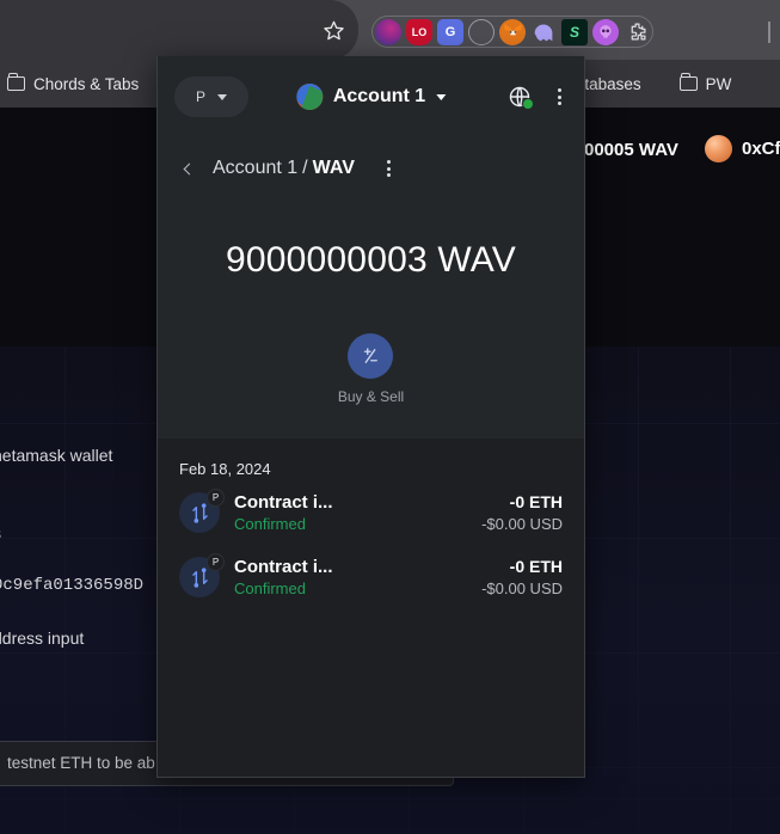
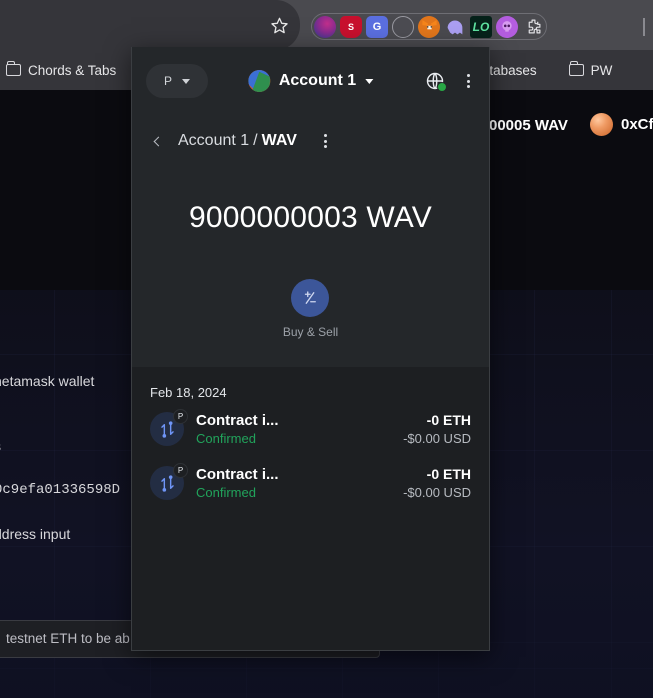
  00005 WAV
  0xCf
  etamask wallet
  c9efa01336598D
  dress input
  testnet ETH to be ab
- LO
+ S
  G
- S
+ LO
  Chords & Tabs
  tabases
  PW
  P
  Account 1
  Account 1 / WAV
  9000000003 WAV
  Buy & Sell
  Feb 18, 2024
  P
  Contract i...
  Confirmed
  -0 ETH
  -$0.00 USD
  P
  Contract i...
  Confirmed
  -0 ETH
  -$0.00 USD
